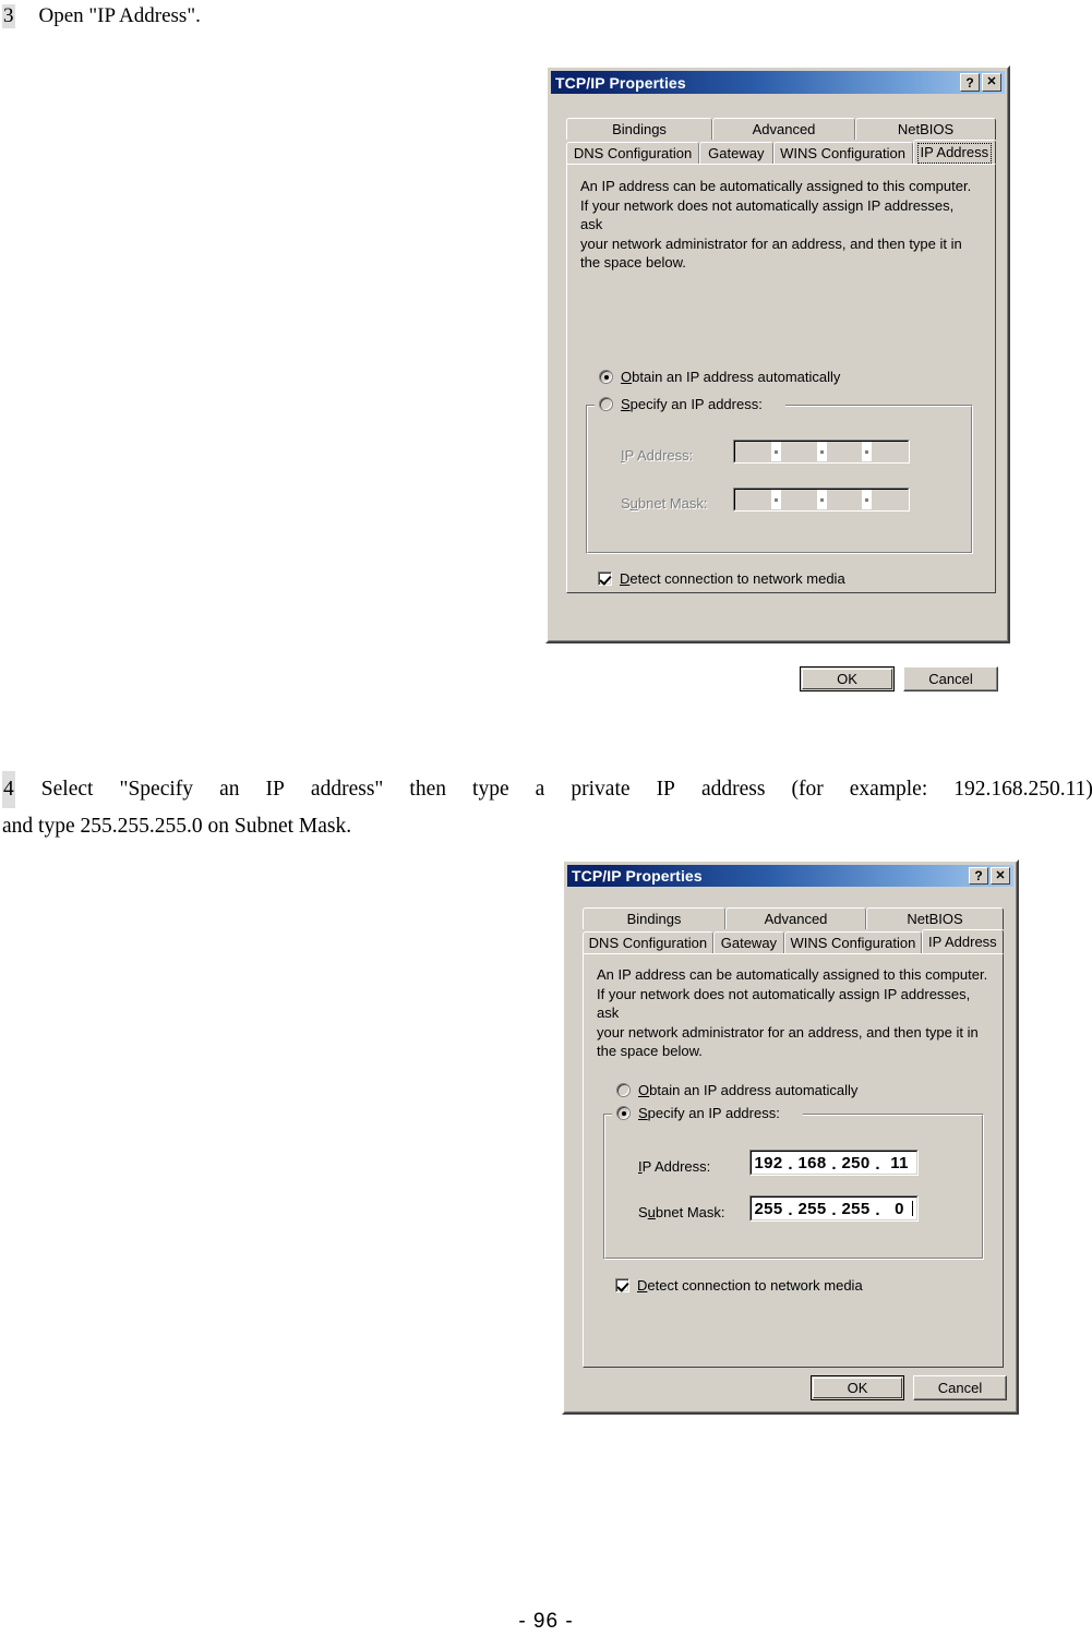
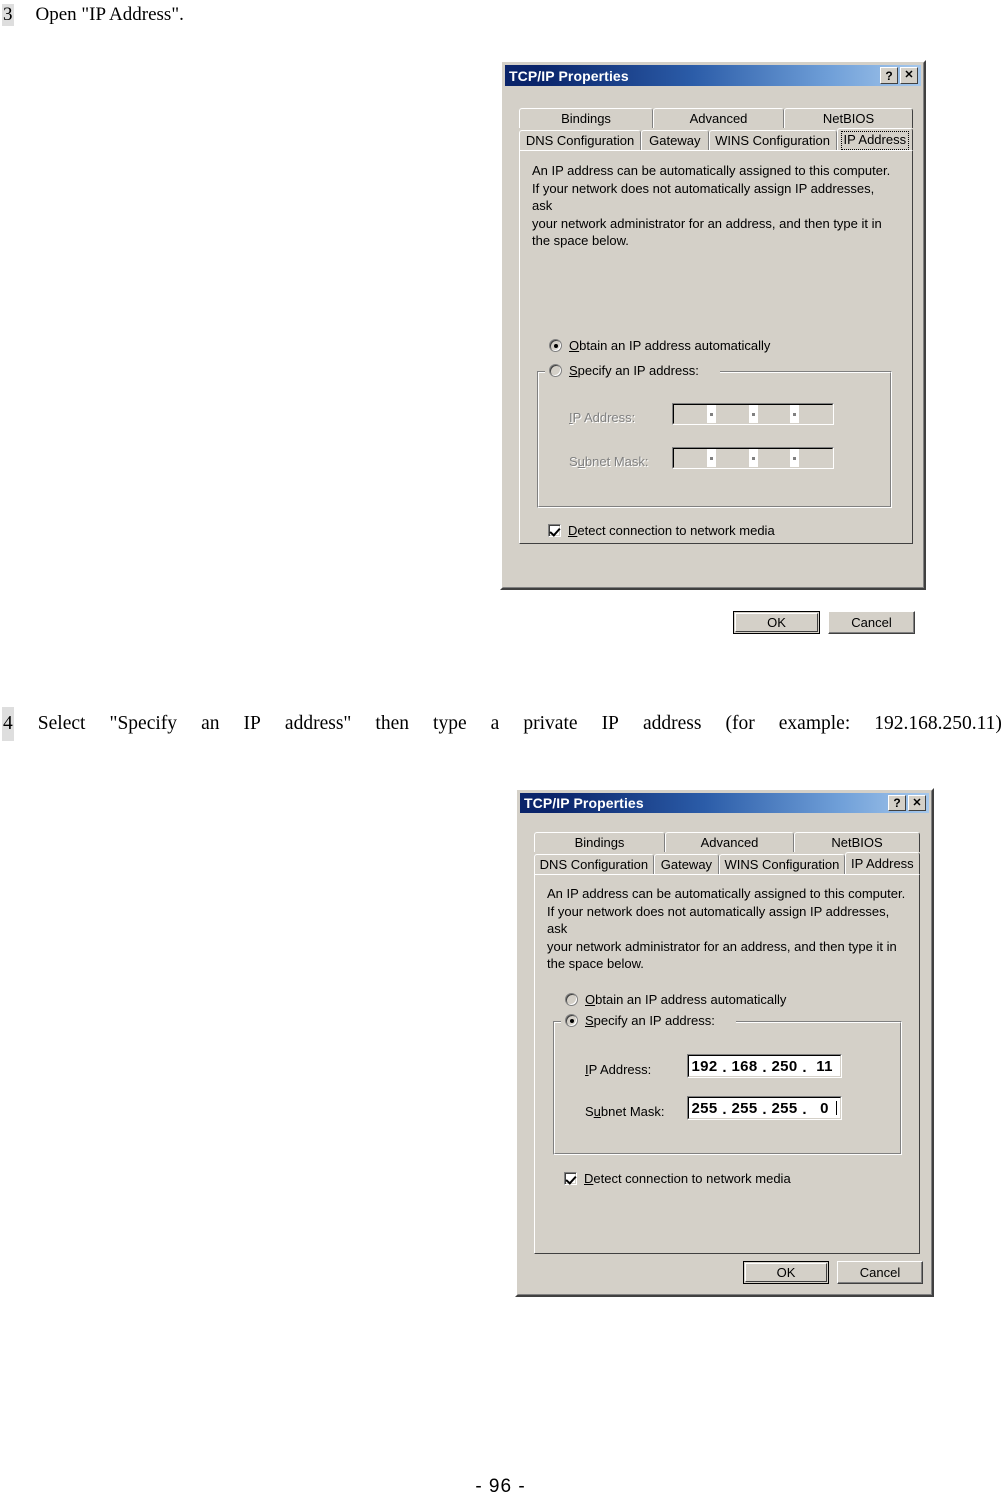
  3 Open "IP Address".
  TCP/IP Properties
  ?
  ✕
  Bindings
  Advanced
  NetBIOS
  DNS Configuration
  Gateway
  WINS Configuration
  IP Address
  An IP address can be automatically assigned to this computer.
  If your network does not automatically assign IP addresses, ask
  your network administrator for an address, and then type it in
  the space below.
  Obtain an IP address automatically
  Specify an IP address:
  IP Address:
  Subnet Mask:
  Detect connection to network media
  OK
  Cancel
  4
  Select
  "Specify
  an
  IP
  address"
  then
  type
  a
  private
  IP
  address
  (for
  example:
  192.168.250.11)
- and type 255.255.255.0 on Subnet Mask.
  TCP/IP Properties
  ?
  ✕
  Bindings
  Advanced
  NetBIOS
  DNS Configuration
  Gateway
  WINS Configuration
  IP Address
  An IP address can be automatically assigned to this computer.
  If your network does not automatically assign IP addresses, ask
  your network administrator for an address, and then type it in
  the space below.
  Obtain an IP address automatically
  Specify an IP address:
  IP Address:
  192
  168
  250
  11
  Subnet Mask:
  255
  255
  255
  0
  Detect connection to network media
  OK
  Cancel
  - 96 -
